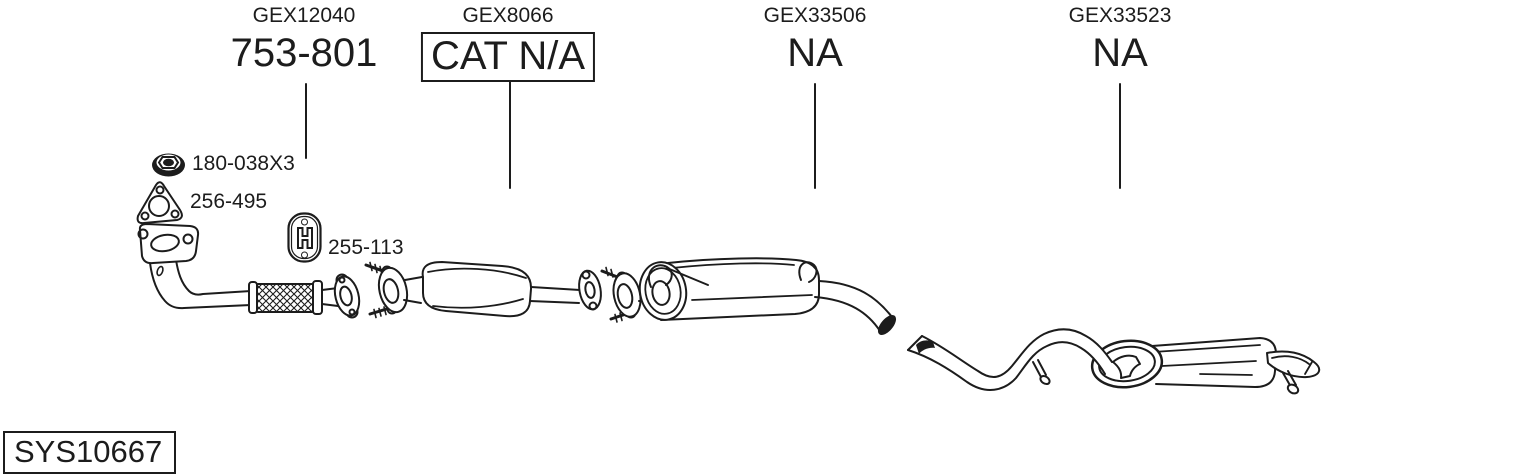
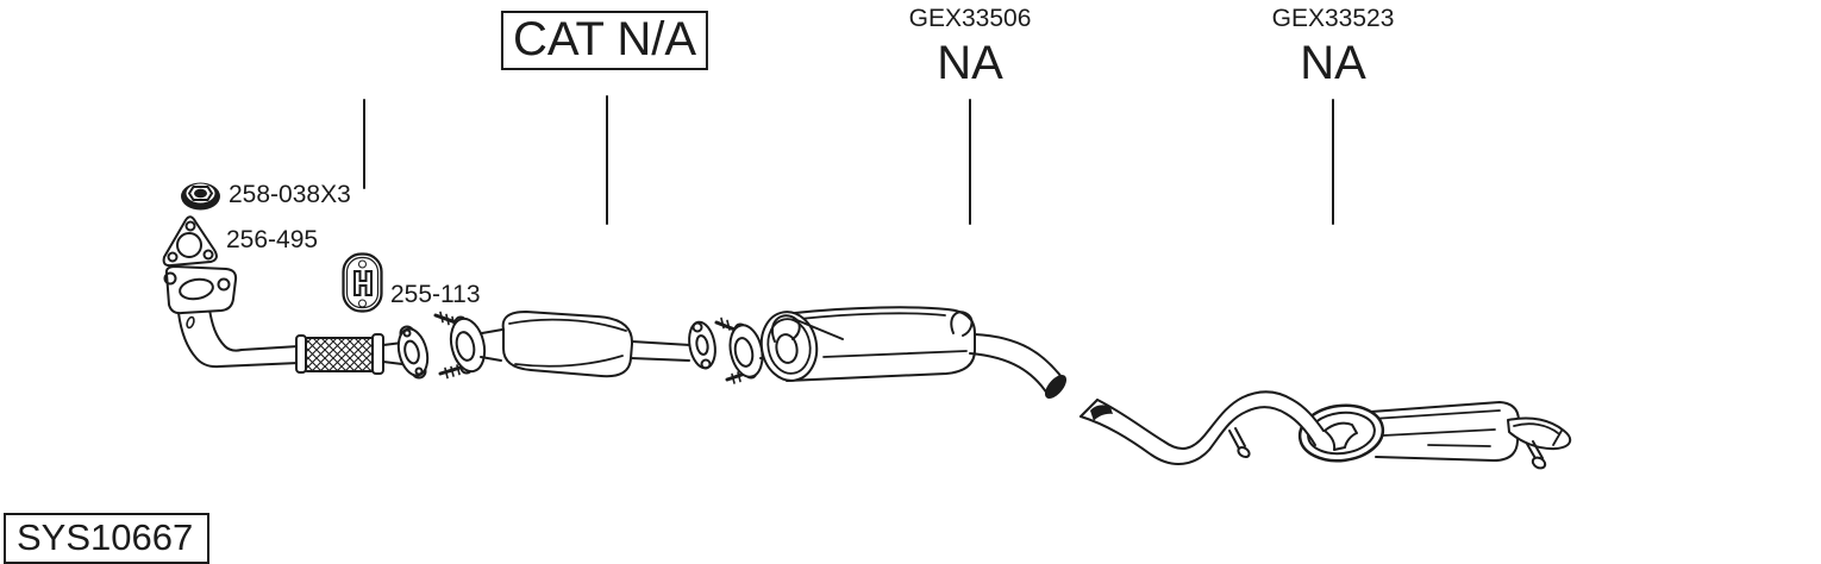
- GEX12040
- 753-801
- GEX8066
  CAT N/A
  GEX33506
  NA
  GEX33523
  NA
- 180-038X3
+ 258-038X3
  256-495
  255-113
  SYS10667
